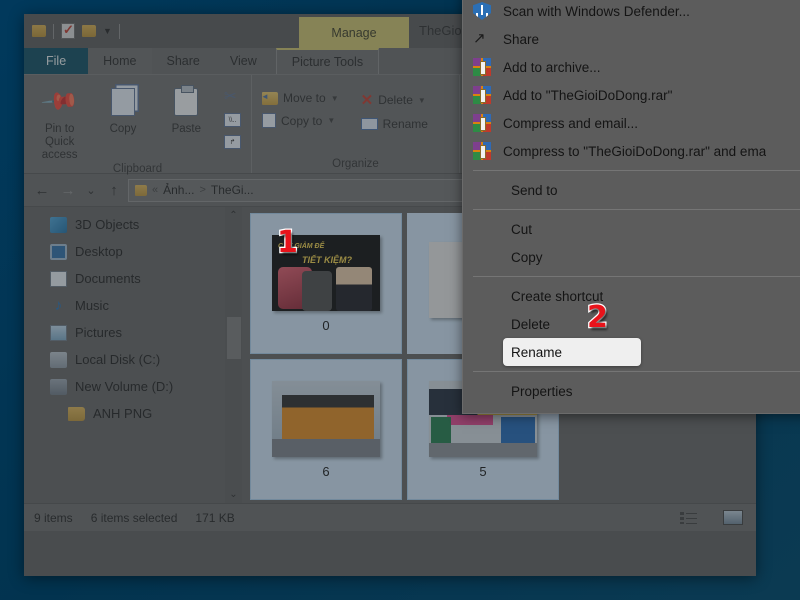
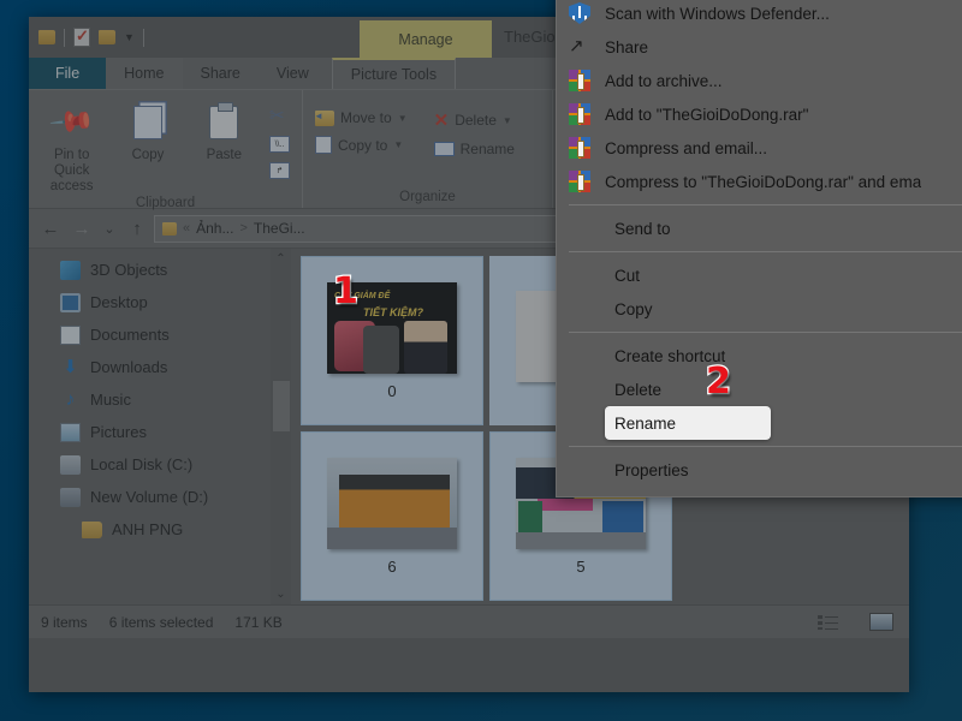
  ▼
  Manage
  TheGio
  File
  Home
  Share
  View
  Picture Tools
  Pin to Quick access
  Copy
  Paste
  Clipboard
  Move to
  ▼
  Copy to
  ▼
  ✕
  Delete
  ▼
  Rename
  Organize
  ←
  ⌄
  ↑
  Ảnh...
  TheGi...
  3D Objects
  Desktop
  Documents
+ ⬇
+ Downloads
  ♪
  Music
  Pictures
  Local Disk (C:)
  New Volume (D:)
  ANH PNG
  ⌃
  ⌄
  TIẾT KIỆM?
  0
  6
  5
  9 items
  6 items selected
  171 KB
  Scan with Windows Defender...
  ↗
  Share
  Add to archive...
  Add to "TheGioiDoDong.rar"
  Compress and email...
  Compress to "TheGioiDoDong.rar" and ema
  Send to
  Cut
  Copy
  Create shortcut
  Delete
  Rename
  Properties
  1
  2
